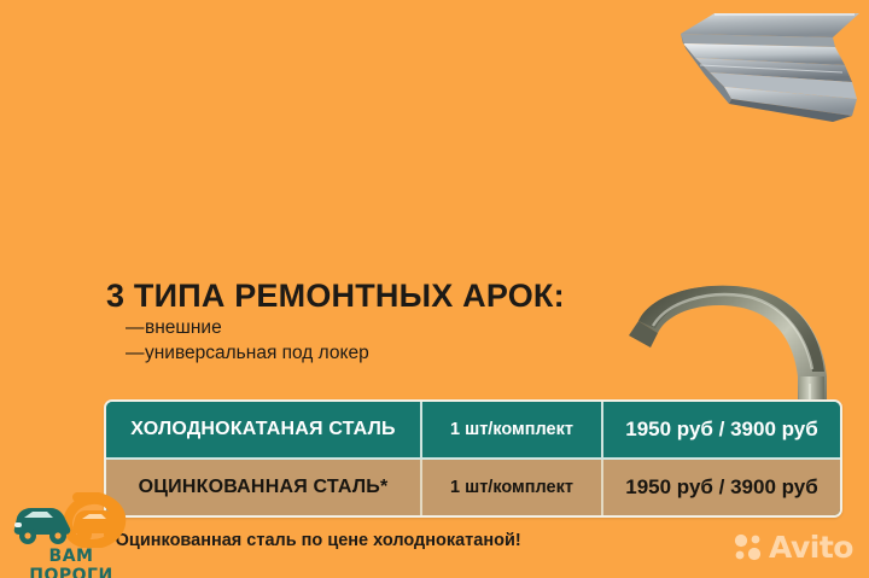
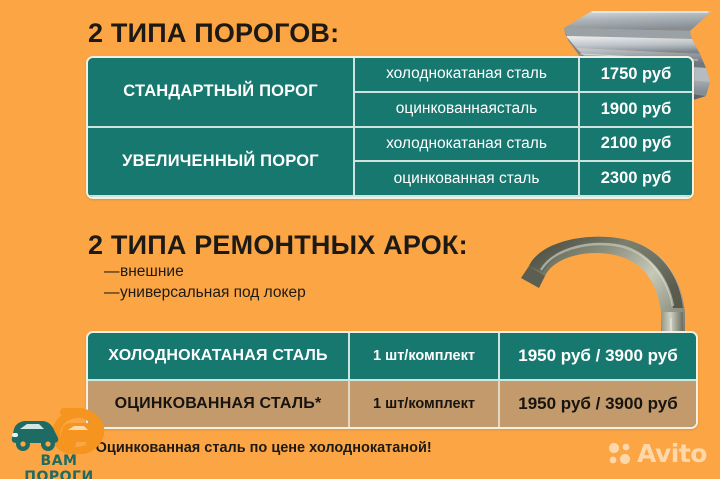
+ 2 ТИПА ПОРОГОВ:
+ СТАНДАРТНЫЙ ПОРОГ	холоднокатаная сталь	1750 руб
+ оцинкованнаясталь	1900 руб
+ УВЕЛИЧЕННЫЙ ПОРОГ	холоднокатаная сталь	2100 руб
+ оцинкованная сталь	2300 руб
- 3 ТИПА РЕМОНТНЫХ АРОК:
+ 2 ТИПА РЕМОНТНЫХ АРОК:
  —внешние
  —универсальная под локер
  ХОЛОДНОКАТАНАЯ СТАЛЬ	1 шт/комплект	1950 руб / 3900 руб
  ОЦИНКОВАННАЯ СТАЛЬ*	1 шт/комплект	1950 руб / 3900 руб
  Оцинкованная сталь по цене холоднокатаной!
  ВАМ ПОРОГИ
  Avito
